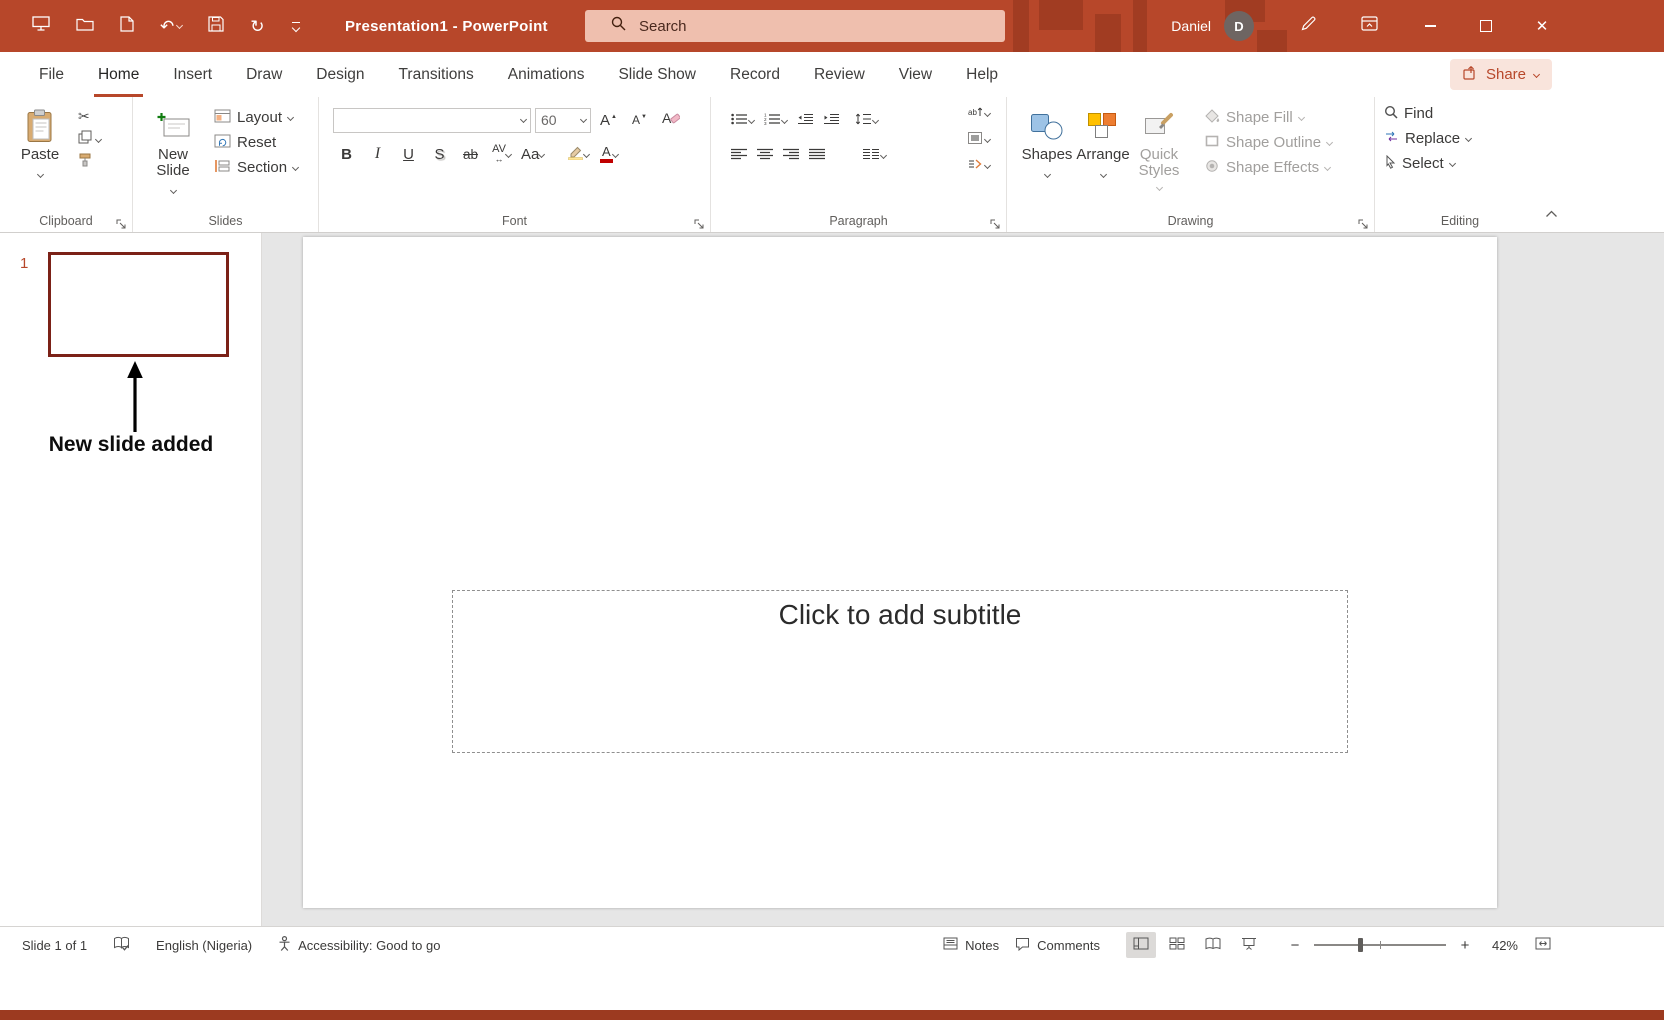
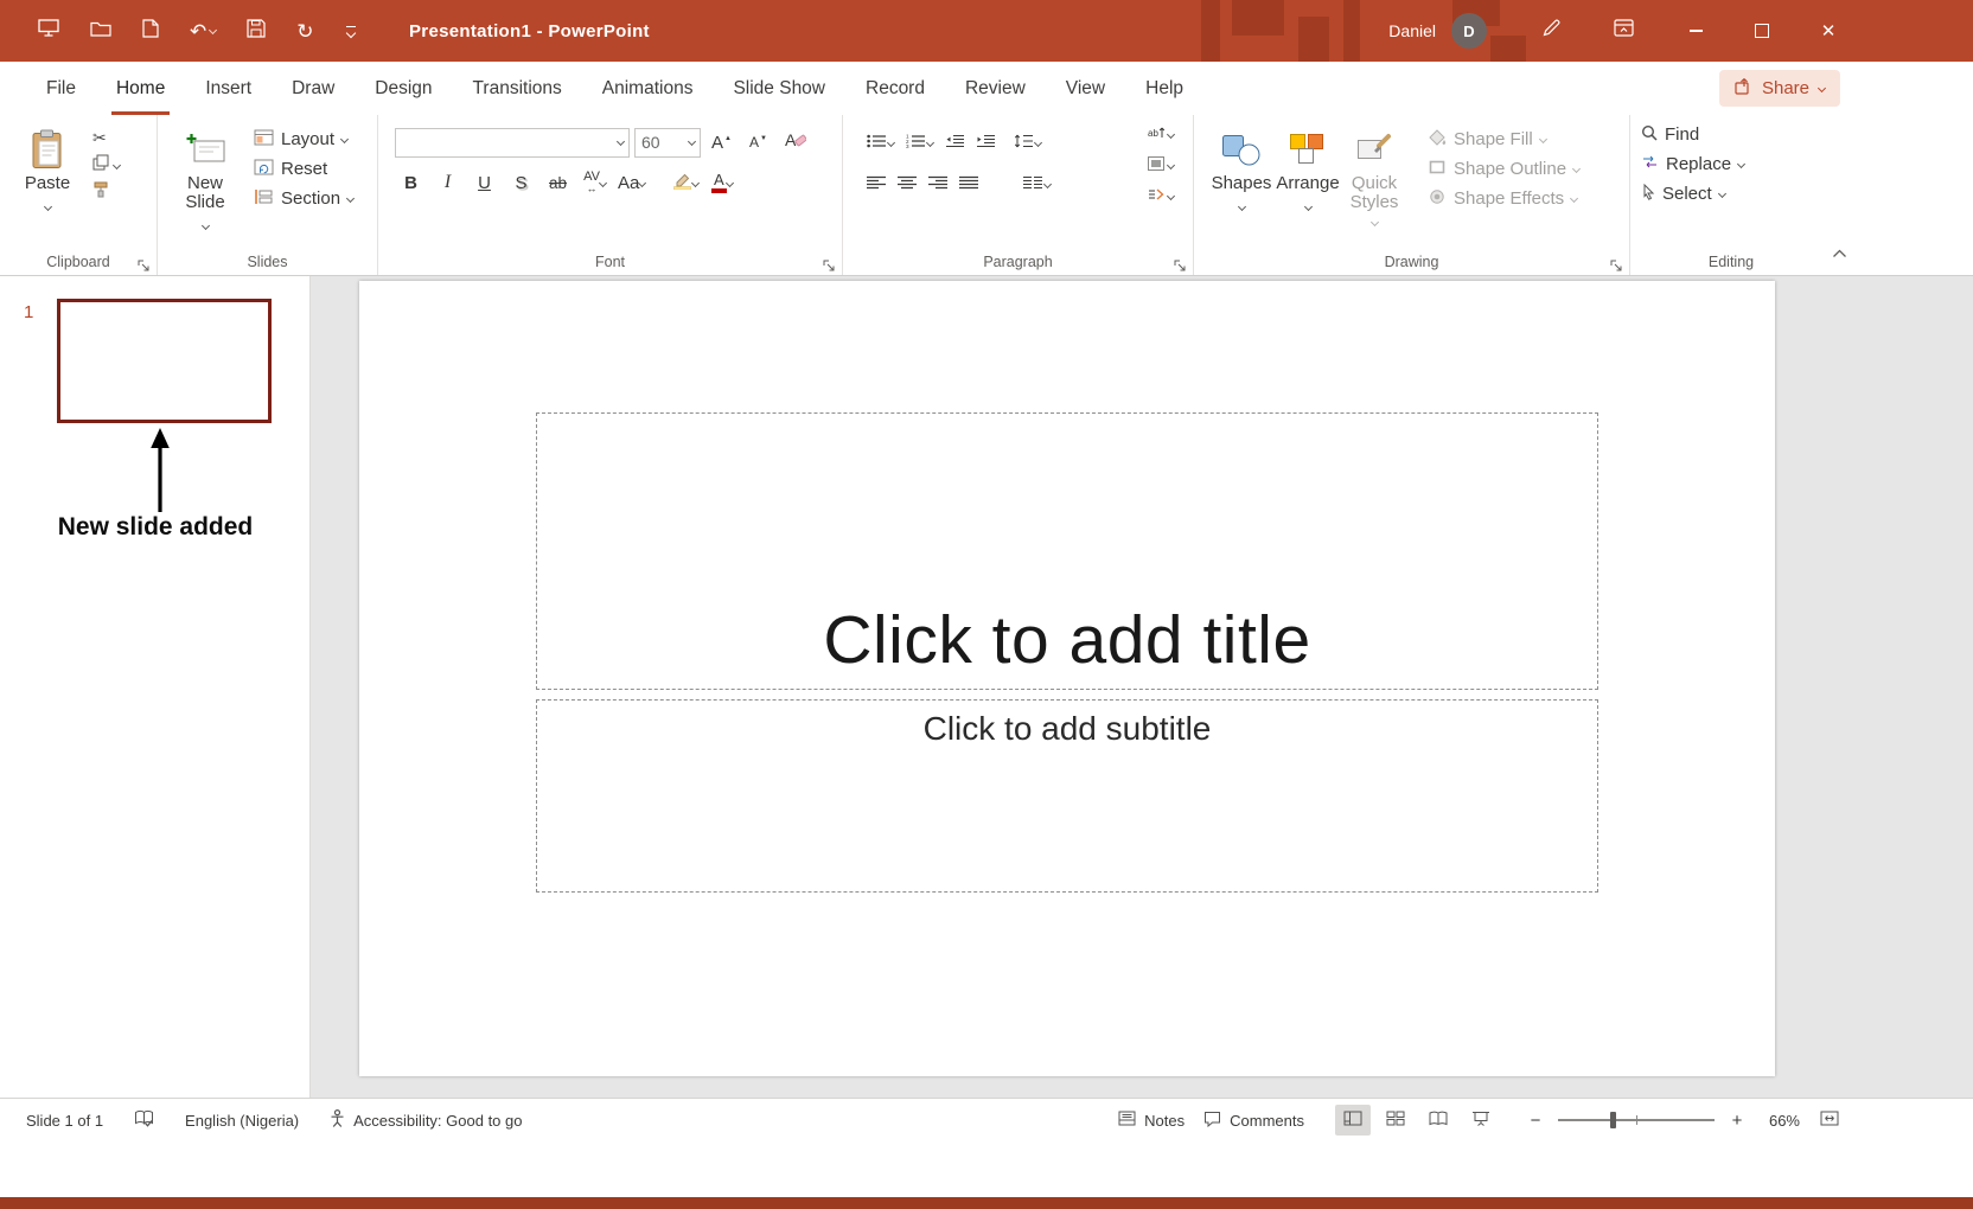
  ↶
  ↻
  Presentation1 - PowerPoint
- Search
  Daniel
  D
  ✕
  File
  Home
  Insert
  Draw
  Design
  Transitions
  Animations
  Slide Show
  Record
  Review
  View
  Help
  Share
  Paste
  ✂
  Clipboard
  New Slide
  Layout
  Reset
  Section
  Slides
  60
  A
  A
  A
  B
  I
  U
  S
  ab
  AV
  ↔
  Aa
  A
  Font
  ab
  Paragraph
  Shapes
  Arrange
  Quick Styles
  Shape Fill
  Shape Outline
  Shape Effects
  Drawing
  Find
  Replace
  Select
  Editing
  1
  New slide added
+ Click to add title
  Click to add subtitle
  Slide 1 of 1
  English (Nigeria)
  Accessibility: Good to go
  Notes
  Comments
  −
  +
- 42%
+ 66%
